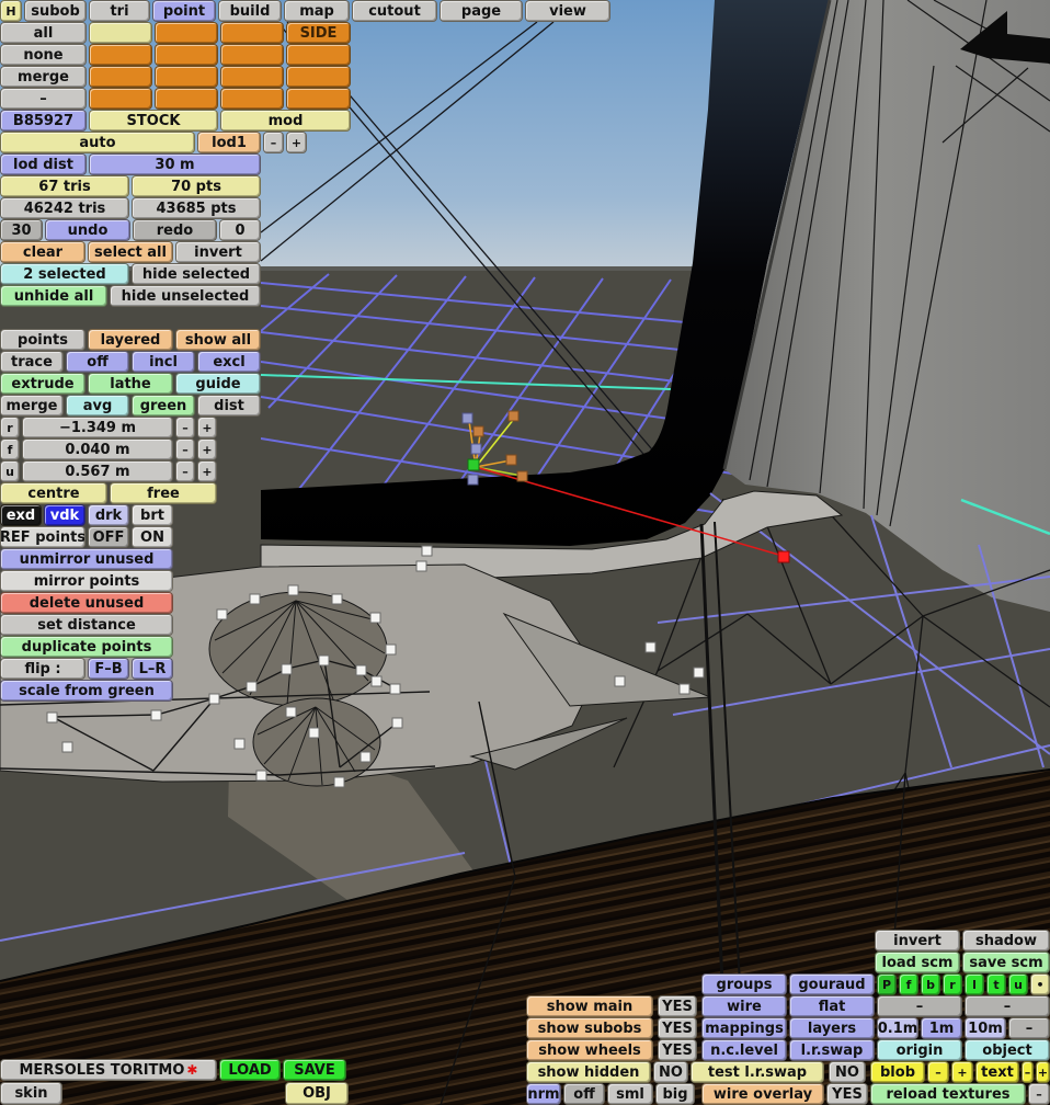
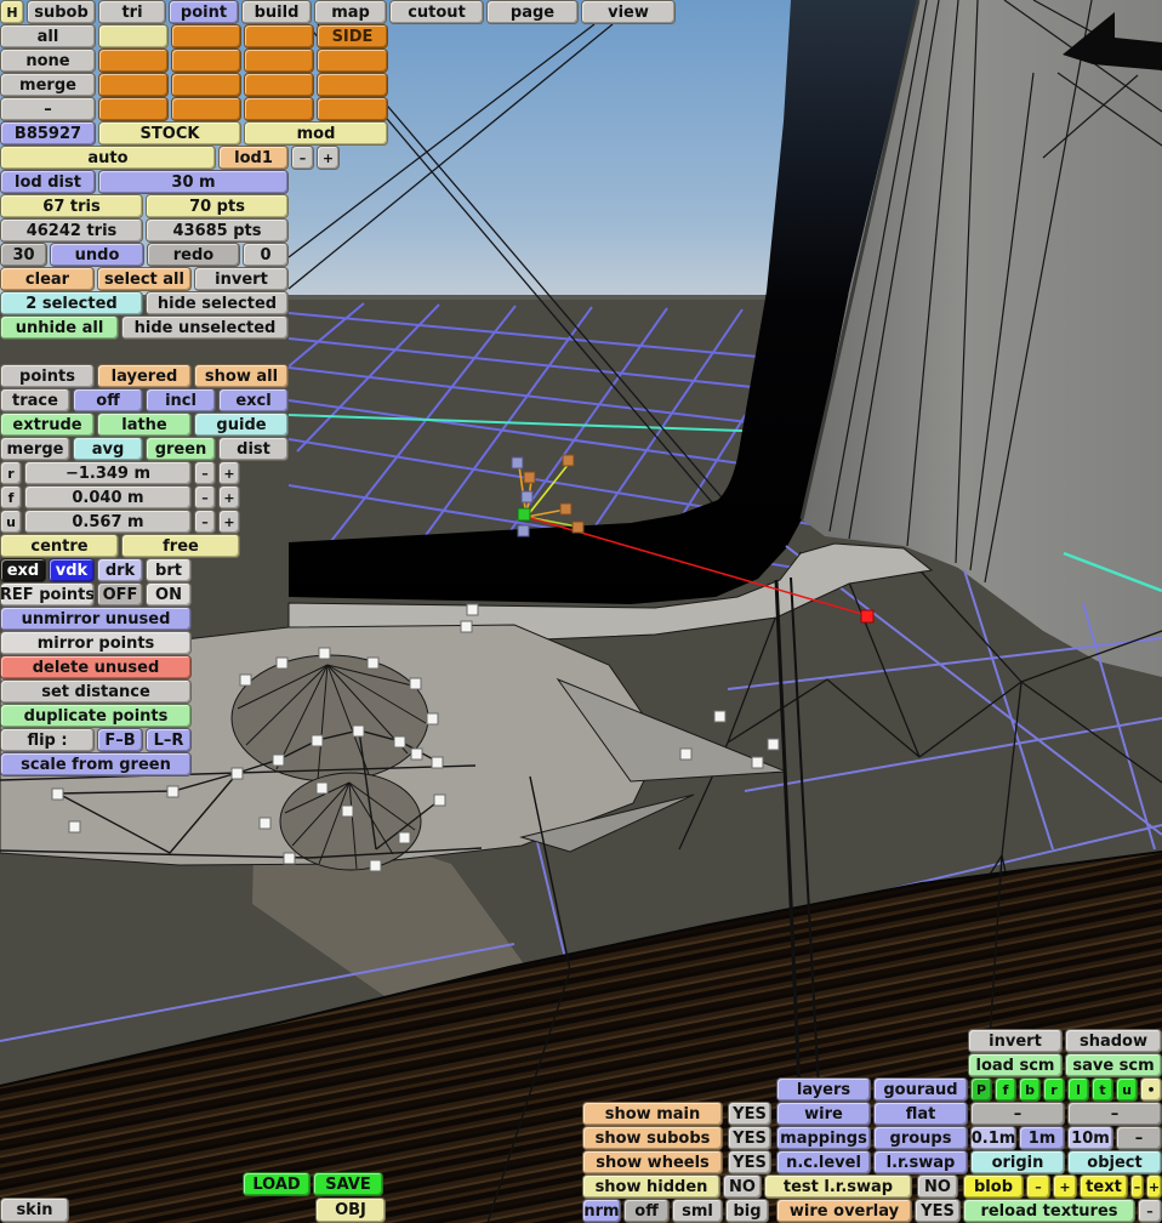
  H
  subob
  tri
  point
  build
  map
  cutout
  page
  view
  all
  SIDE
  none
  merge
  –
  B85927
  STOCK
  mod
  auto
  lod1
  –
  +
  lod dist
  30 m
  67 tris
  70 pts
  46242 tris
  43685 pts
  30
  undo
  redo
  0
  clear
  select all
  invert
  2 selected
  hide selected
  unhide all
  hide unselected
  points
  layered
  show all
  trace
  off
  incl
  excl
  extrude
  lathe
  guide
  merge
  avg
  green
  dist
  r
  −1.349 m
  –
  +
  f
  0.040 m
  –
  +
  u
  0.567 m
  –
  +
  centre
  free
  exd
  vdk
  drk
  brt
  REF points
  OFF
  ON
  unmirror unused
  mirror points
  delete unused
  set distance
  duplicate points
  flip :
  F–B
  L–R
  scale from green
- MERSOLES TORITMO
- ✱
  LOAD
  SAVE
  skin
  OBJ
  invert
  shadow
  load scm
  save scm
- groups
+ layers
  gouraud
  P
  f
  b
  r
  l
  t
  u
  •
  show main
  YES
  wire
  flat
  –
  –
  show subobs
  YES
  mappings
- layers
+ groups
  0.1m
  1m
  10m
  –
  show wheels
  YES
  n.c.level
  l.r.swap
  origin
  object
  show hidden
  NO
  test l.r.swap
  NO
  blob
  –
  +
  text
  –
  +
  nrm
  off
  sml
  big
  wire overlay
  YES
  reload textures
  –
